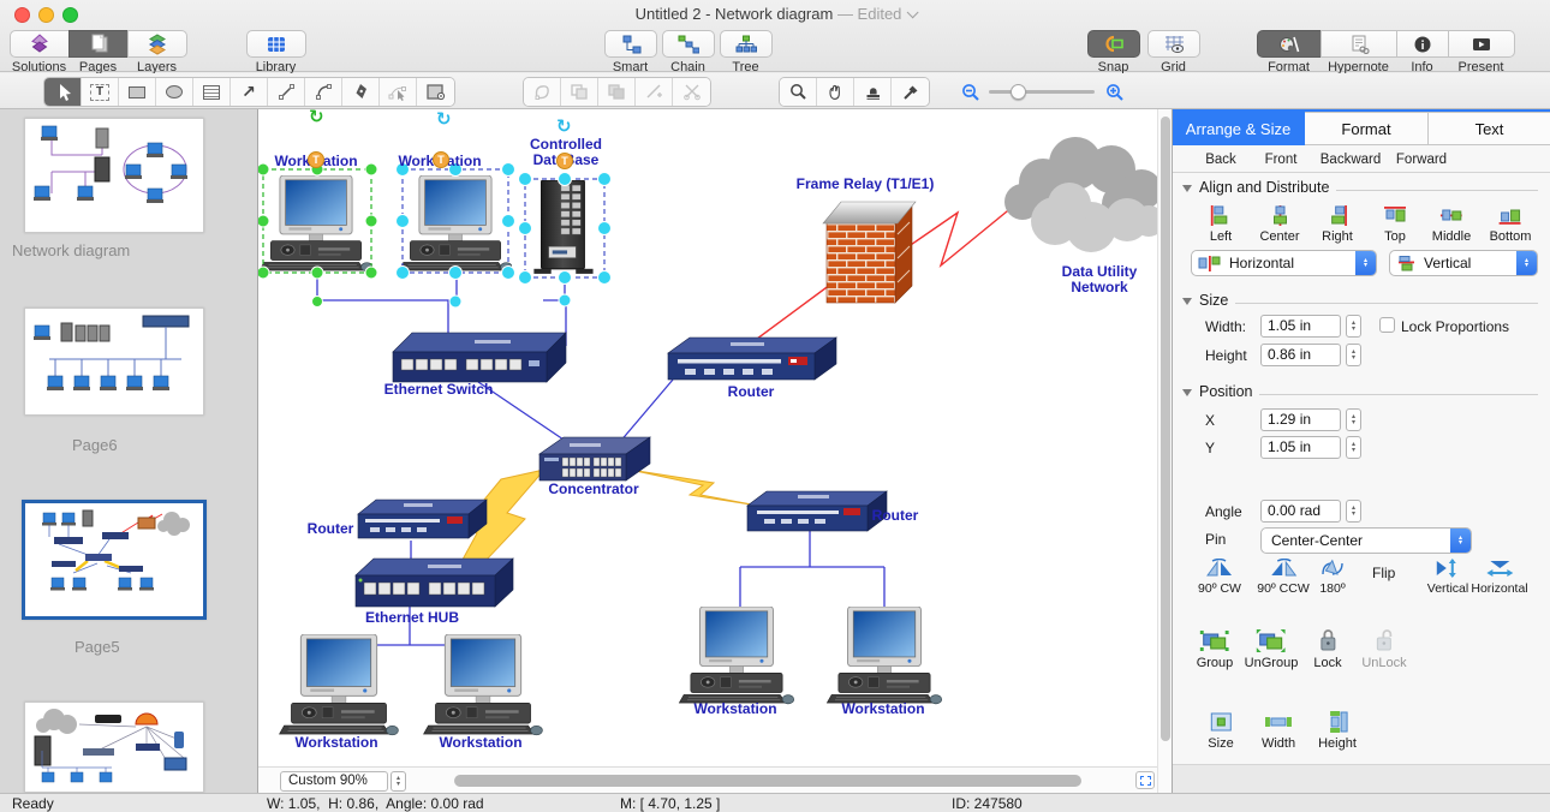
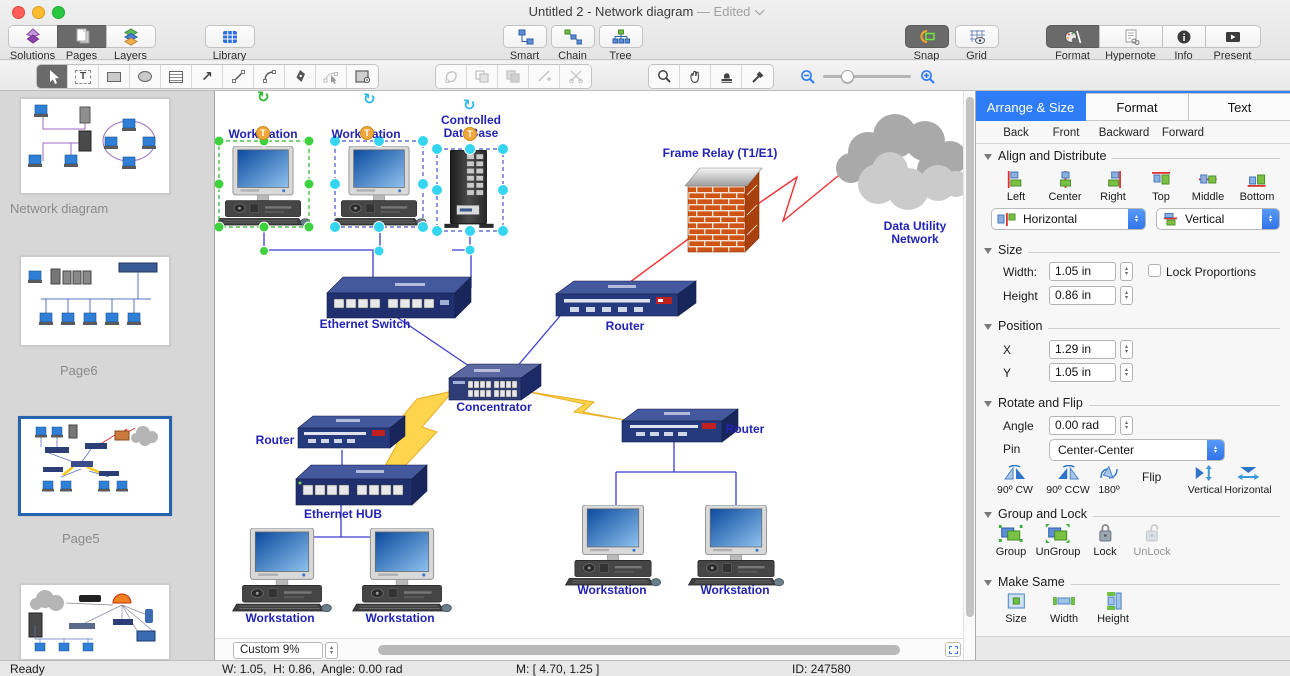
  Untitled 2 - Network diagram — Edited
  Solutions
  Pages
  Layers
  Library
  Smart
  Chain
  Tree
  Snap
  Grid
  Format
  Hypernote
  Info
  Present
  T
  ↗
  Network diagram
  Page6
  Page5
  ↻
  ↻
  ↻
  Workation
  Workation
  Controlled Datase
  Frame Relay (T1/E1)
  Data Utility Network
  Ethernet Switch
  Router
  Concentrator
  Router
  Ethernet HUB
  Workstation
  Workstation
  Router
  Workstation
  Workstation
  T
  T
  T
- Custom 90%
+ Custom 9%
  Arrange & Size
  Format
  Text
  Back
  Front
  Backward
  Forward
  Align and Distribute
  Left
  Center
  Right
  Top
  Middle
  Bottom
  Horizontal
  Vertical
  Size
  Width:
  1.05 in
  Lock Proportions
  Height
  0.86 in
  Position
  X
  1.29 in
  Y
  1.05 in
+ Rotate and Flip
  Angle
  0.00 rad
  Pin
  Center-Center
  90º CW
  90º CCW
  180º
  Flip
  Vertical
  Horizontal
+ Group and Lock
  Group
  UnGroup
  Lock
  UnLock
+ Make Same
  Size
  Width
  Height
  Ready
  W: 1.05, H: 0.86, Angle: 0.00 rad
  M: [ 4.70, 1.25 ]
  ID: 247580
